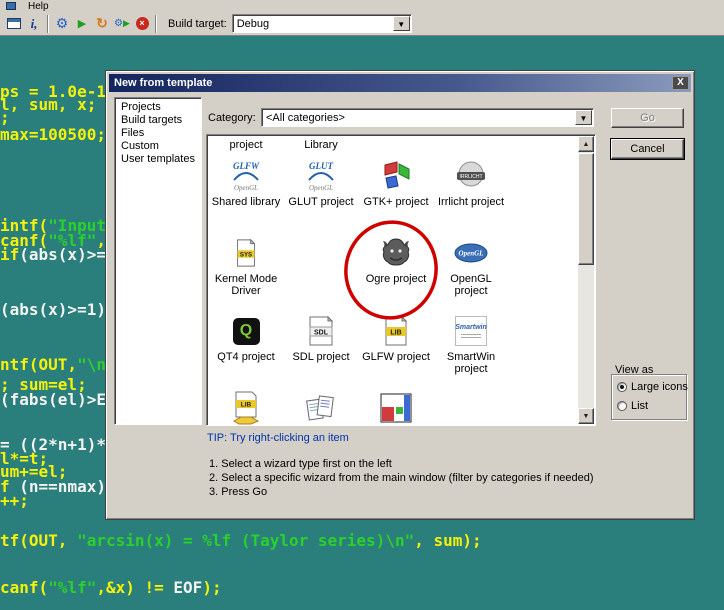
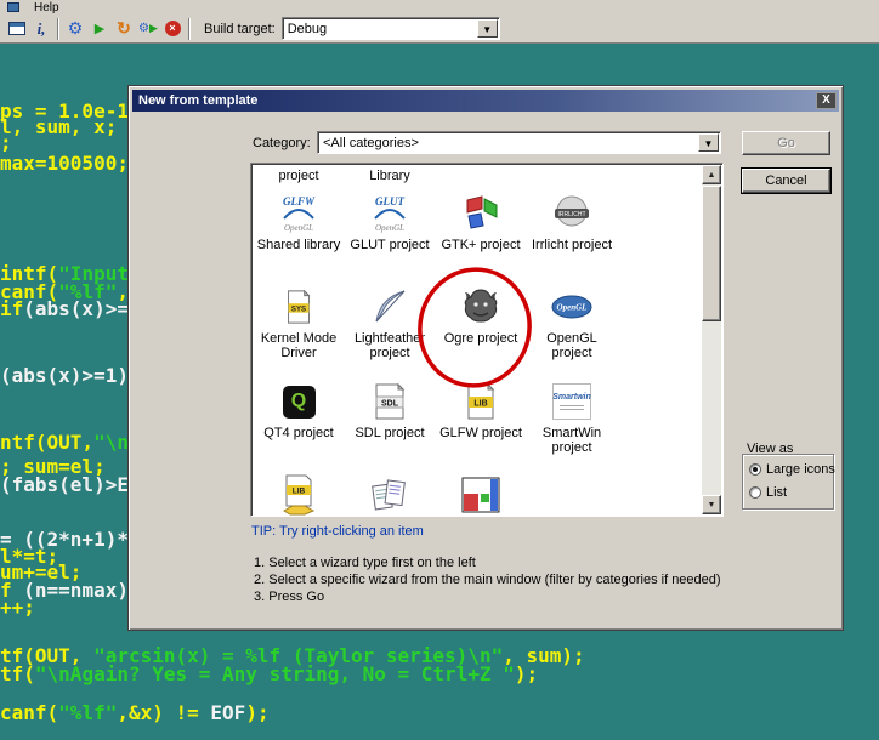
  Help
  i,
  ⚙
  ▶
  ↻
  ⚙
  ▶
  ×
  Build target:
  Debug
  ▼
  ps = 1.0e-1
  l, sum, x;
  ;
  max=100500;
  intf("Input
  canf("%lf",
  if(abs(x)>=
  (abs(x)>=1)
  ntf(OUT,"\n
  ; sum=el;
  (fabs(el)>E
  = ((2*n+1)*
  l*=t;
  um+=el;
  f (n==nmax)
  ++;
  tf(OUT, "arcsin(x) = %lf (Taylor series)\n", sum);
+ tf("\nAgain? Yes = Any string, No = Ctrl+Z ");
  canf("%lf",&x) != EOF);
  New from template
  X
- Projects
- Build targets
- Files
- Custom
- User templates
  Category:
  <All categories>
  ▼
  Go
  Cancel
  project
  Library
  GLFW
  OpenGL
  Shared library
  GLUT
  OpenGL
  GLUT project
  GTK+ project
  Irrlicht project
  Kernel Mode Driver
+ Lightfeather project
  Ogre project
  OpenGL
  OpenGL project
  Q
  QT4 project
  SDL project
  GLFW project
  SmartWin project
  View as
  Large icons
  List
  TIP: Try right-clicking an item
  1. Select a wizard type first on the left
  2. Select a specific wizard from the main window (filter by categories if needed)
  3. Press Go
